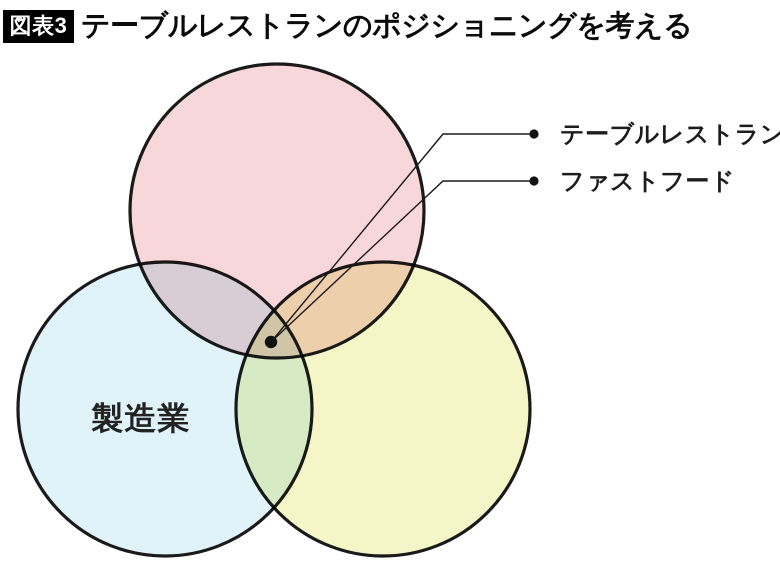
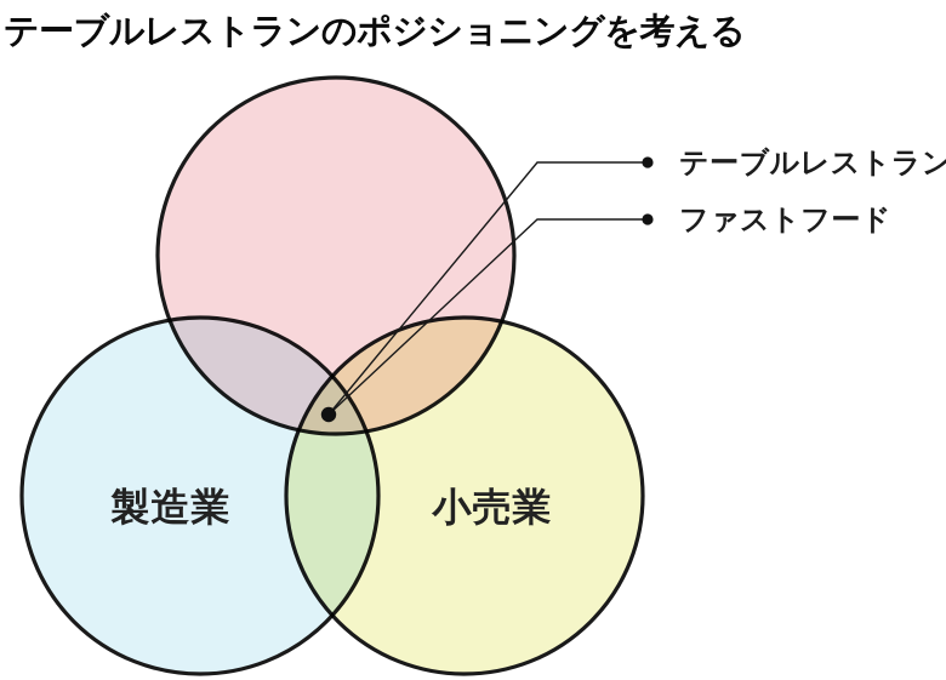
- 図表3
  テーブルレストランのポジショニングを考える
  製造業
+ 小売業
  テーブルレストラン
  ファストフード
